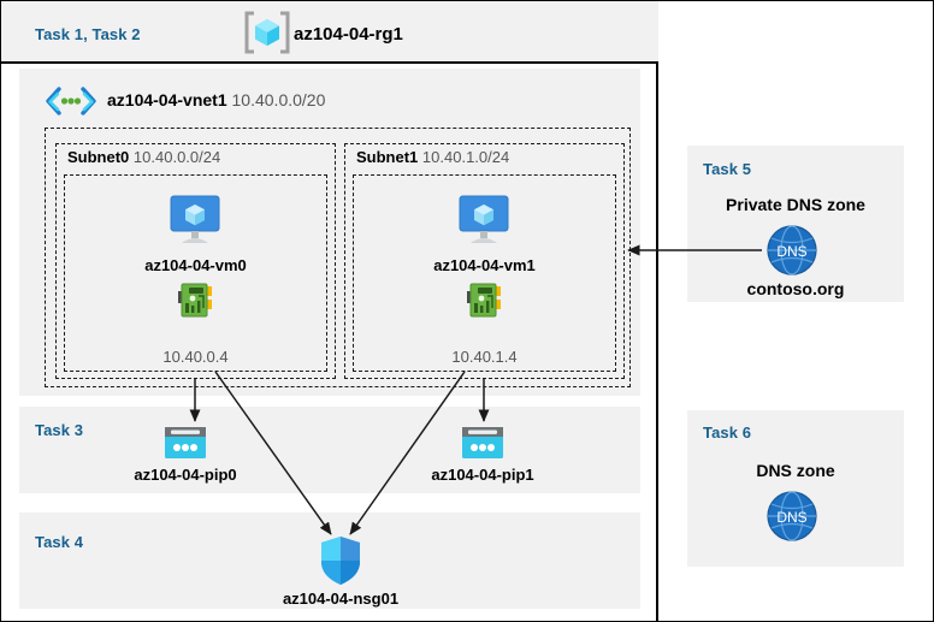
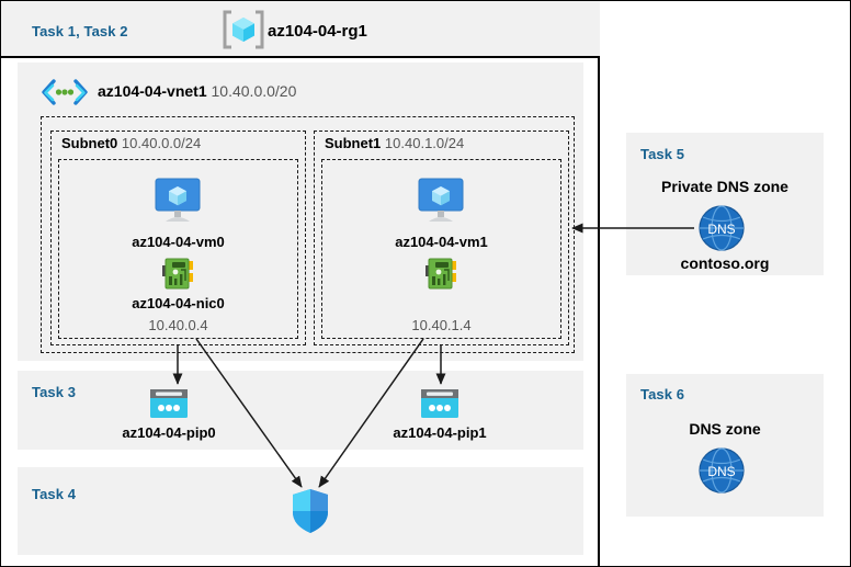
  Task 1, Task 2
  az104-04-rg1
  az104-04-vnet1 10.40.0.0/20
  Subnet0 10.40.0.0/24
  az104-04-vm0
+ az104-04-nic0
  10.40.0.4
  Subnet1 10.40.1.0/24
  az104-04-vm1
  10.40.1.4
  Task 3
  az104-04-pip0
  az104-04-pip1
  Task 4
- az104-04-nsg01
  Task 5
  Private DNS zone
  DNS
  contoso.org
  Task 6
  DNS zone
  DNS
